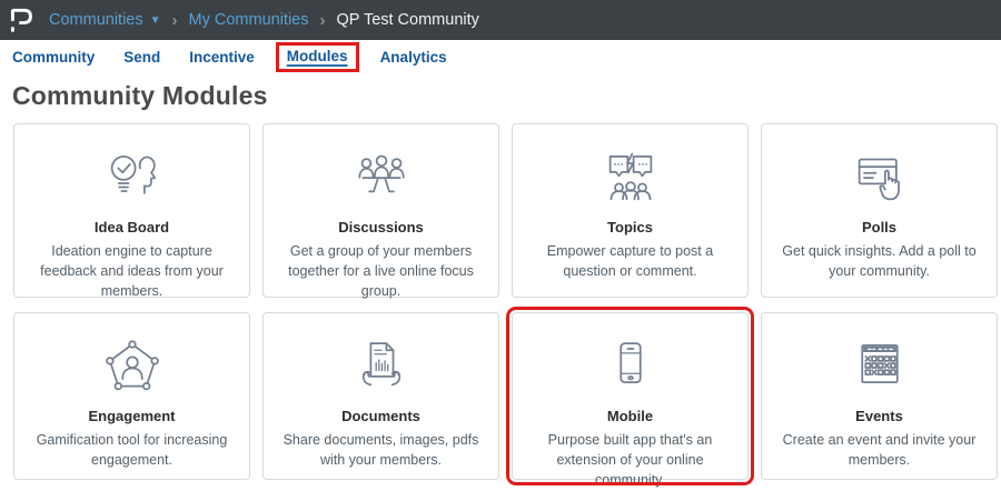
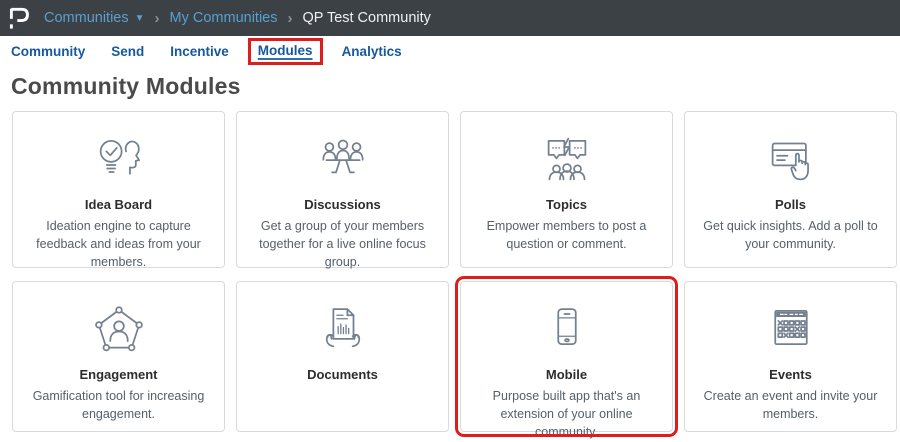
  Communities
  ▼
  ›
  My Communities
  ›
  QP Test Community
  Community
  Send
  Incentive
  Modules
  Analytics
  Community Modules
  Idea Board
  Ideation engine to capture feedback and ideas from your members.
  Discussions
  Get a group of your members together for a live online focus group.
  Topics
- Empower capture to post a question or comment.
+ Empower members to post a question or comment.
  Polls
  Get quick insights. Add a poll to your community.
  Engagement
  Gamification tool for increasing engagement.
  Documents
- Share documents, images, pdfs with your members.
  Mobile
  Purpose built app that's an extension of your online community.
  Events
  Create an event and invite your members.
